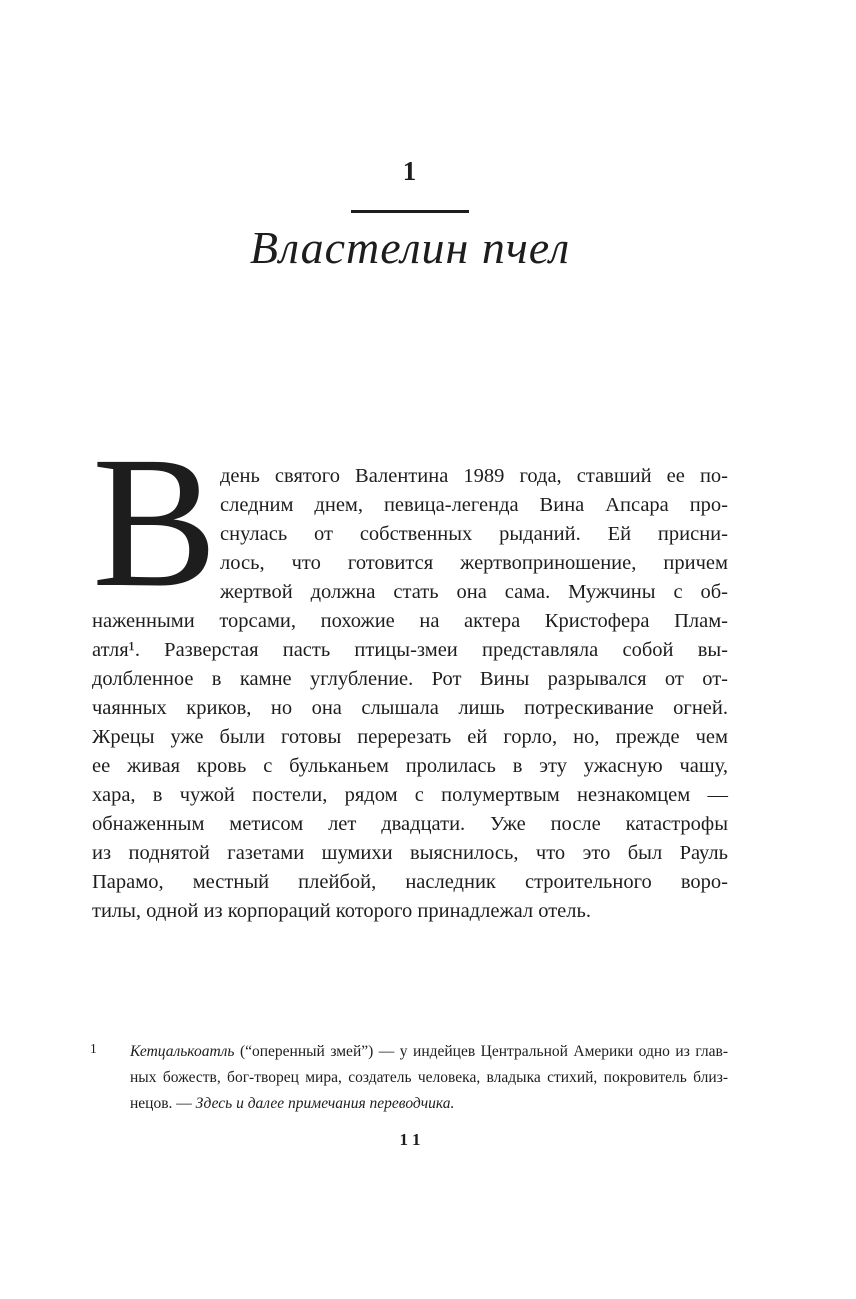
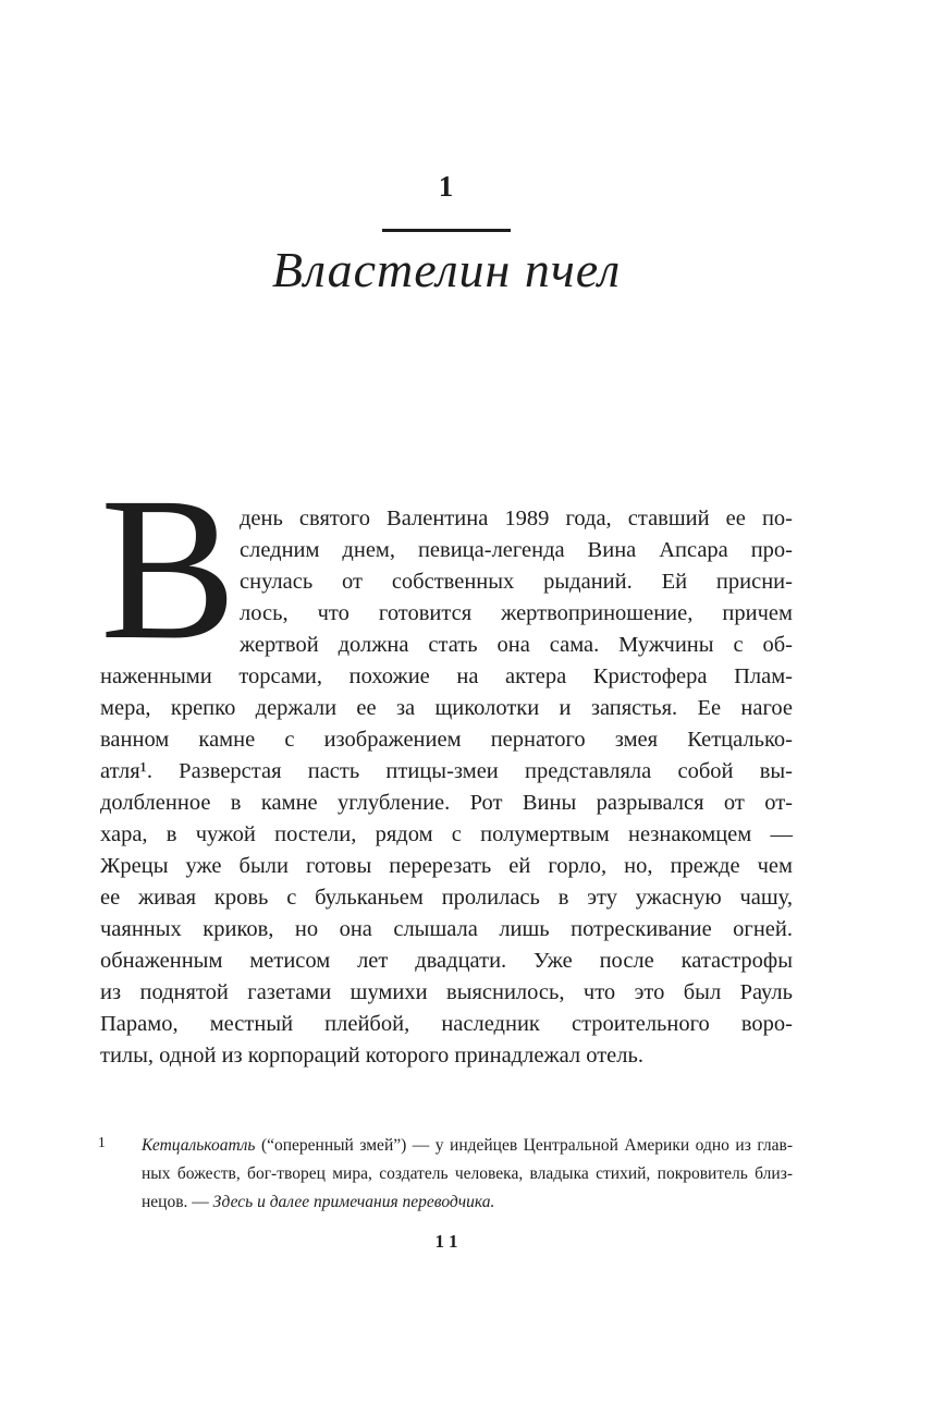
  1
  Властелин пчел
  В
  день святого Валентина 1989 года, ставший ее по-
  следним днем, певица-легенда Вина Апсара про-
  снулась от собственных рыданий. Ей присни-
  лось, что готовится жертвоприношение, причем
  жертвой должна стать она сама. Мужчины с об-
  наженными торсами, похожие на актера Кристофера Плам-
+ мера, крепко держали ее за щиколотки и запястья. Ее нагое
+ ванном камне с изображением пернатого змея Кетцалько-
  атля¹. Разверстая пасть птицы-змеи представляла собой вы-
  долбленное в камне углубление. Рот Вины разрывался от от-
- чаянных криков, но она слышала лишь потрескивание огней.
+ хара, в чужой постели, рядом с полумертвым незнакомцем —
  Жрецы уже были готовы перерезать ей горло, но, прежде чем
  ее живая кровь с бульканьем пролилась в эту ужасную чашу,
- хара, в чужой постели, рядом с полумертвым незнакомцем —
+ чаянных криков, но она слышала лишь потрескивание огней.
  обнаженным метисом лет двадцати. Уже после катастрофы
  из поднятой газетами шумихи выяснилось, что это был Рауль
  Парамо, местный плейбой, наследник строительного воро-
  тилы, одной из корпораций которого принадлежал отель.
  1
  Кетцалькоатль (“оперенный змей”) — у индейцев Центральной Америки одно из глав-
  ных божеств, бог-творец мира, создатель человека, владыка стихий, покровитель близ-
  нецов. — Здесь и далее примечания переводчика.
  11
